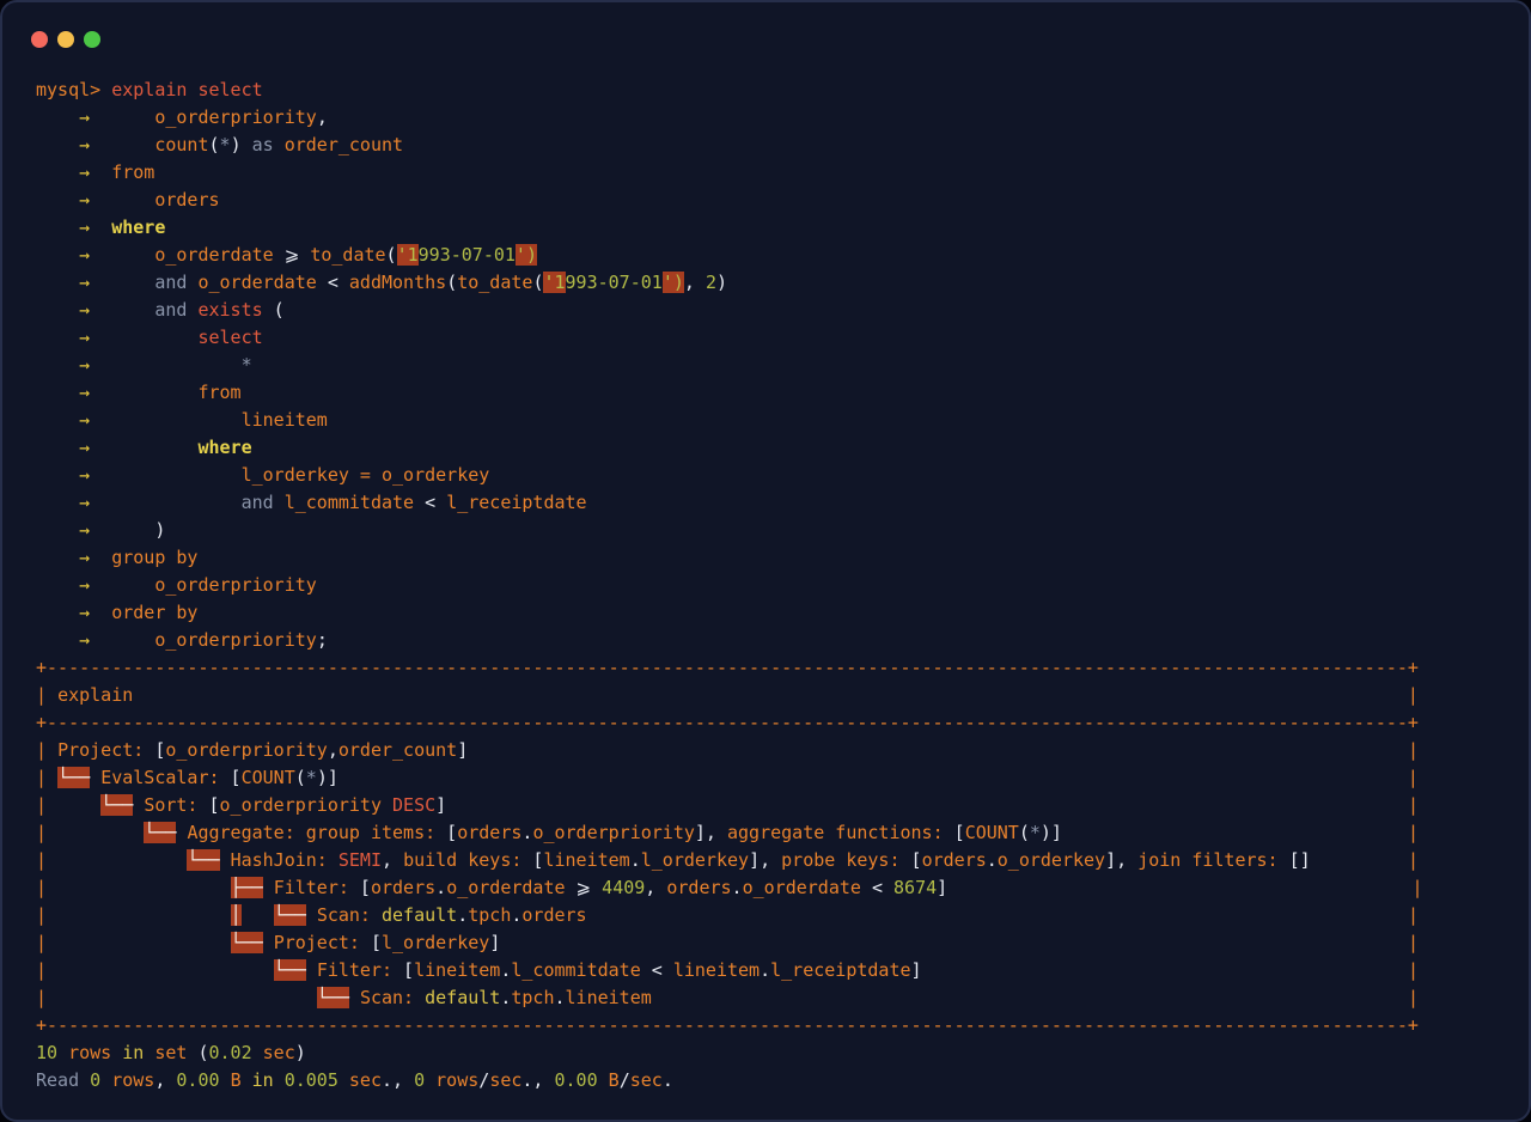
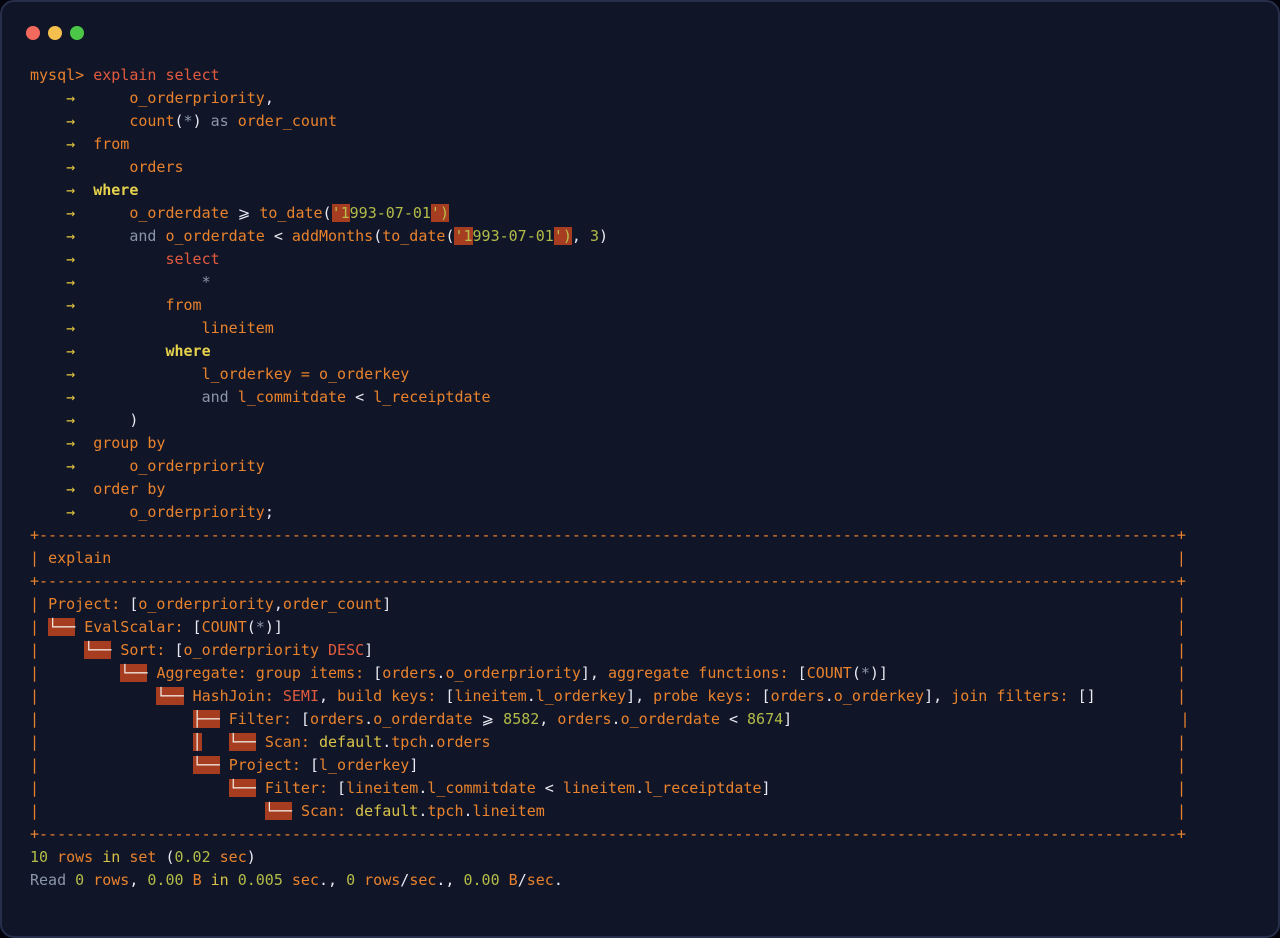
  mysql> explain select
  → o_orderpriority,
  → count(*) as order_count
  → from
  → orders
  → where
  → o_orderdate ⩾ to_date('1993-07-01')
- → and o_orderdate < addMonths(to_date('1993-07-01'), 2)
+ → and o_orderdate < addMonths(to_date('1993-07-01'), 3)
- → and exists (
  → select
  → *
  → from
  → lineitem
  → where
  → l_orderkey = o_orderkey
  → and l_commitdate < l_receiptdate
  → )
  → group by
  → o_orderpriority
  → order by
  → o_orderpriority;
  +------------------------------------------------------------------------------------------------------------------------------+
  | explain |
  +------------------------------------------------------------------------------------------------------------------------------+
  | Project: [o_orderpriority,order_count] |
  | └── EvalScalar: [COUNT(*)] |
  | └── Sort: [o_orderpriority DESC] |
  | └── Aggregate: group items: [orders.o_orderpriority], aggregate functions: [COUNT(*)] |
  | └── HashJoin: SEMI, build keys: [lineitem.l_orderkey], probe keys: [orders.o_orderkey], join filters: [] |
- | ├── Filter: [orders.o_orderdate ⩾ 4409, orders.o_orderdate < 8674] |
+ | ├── Filter: [orders.o_orderdate ⩾ 8582, orders.o_orderdate < 8674] |
  | │ └── Scan: default.tpch.orders |
  | └── Project: [l_orderkey] |
  | └── Filter: [lineitem.l_commitdate < lineitem.l_receiptdate] |
  | └── Scan: default.tpch.lineitem |
  +------------------------------------------------------------------------------------------------------------------------------+
  10 rows in set (0.02 sec)
  Read 0 rows, 0.00 B in 0.005 sec., 0 rows/sec., 0.00 B/sec.
